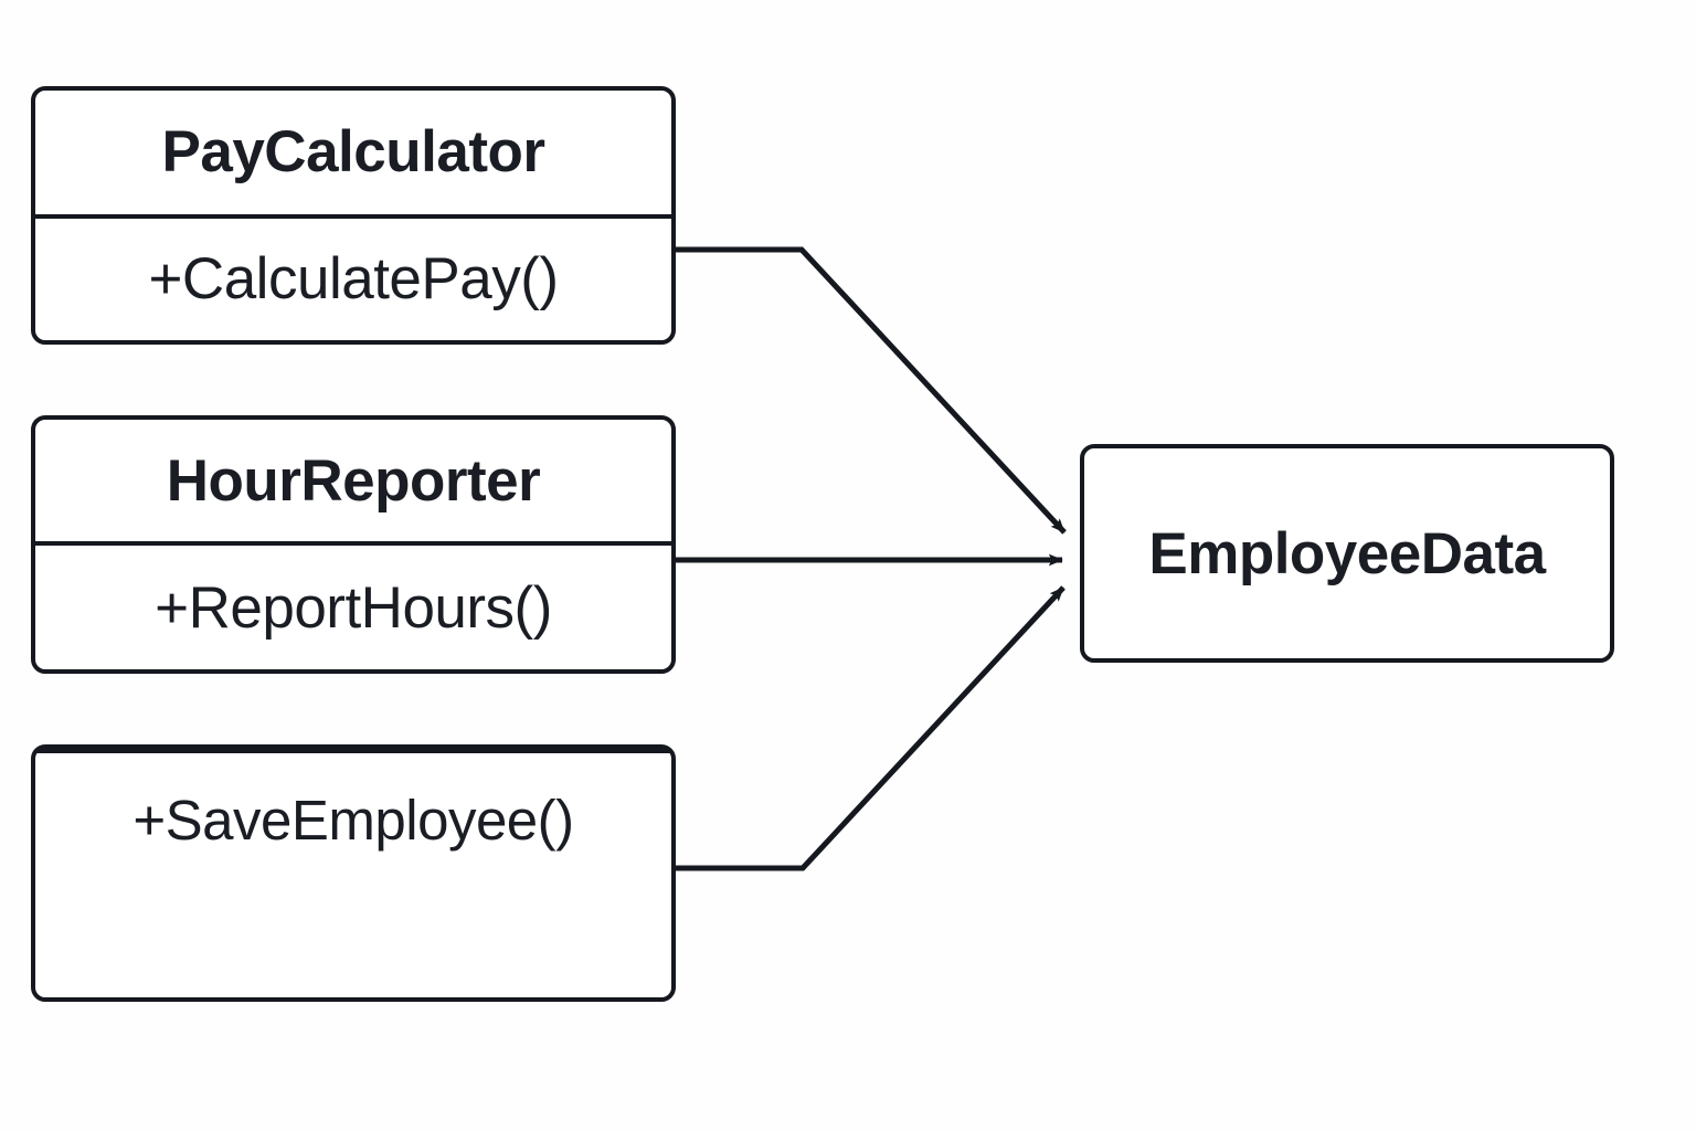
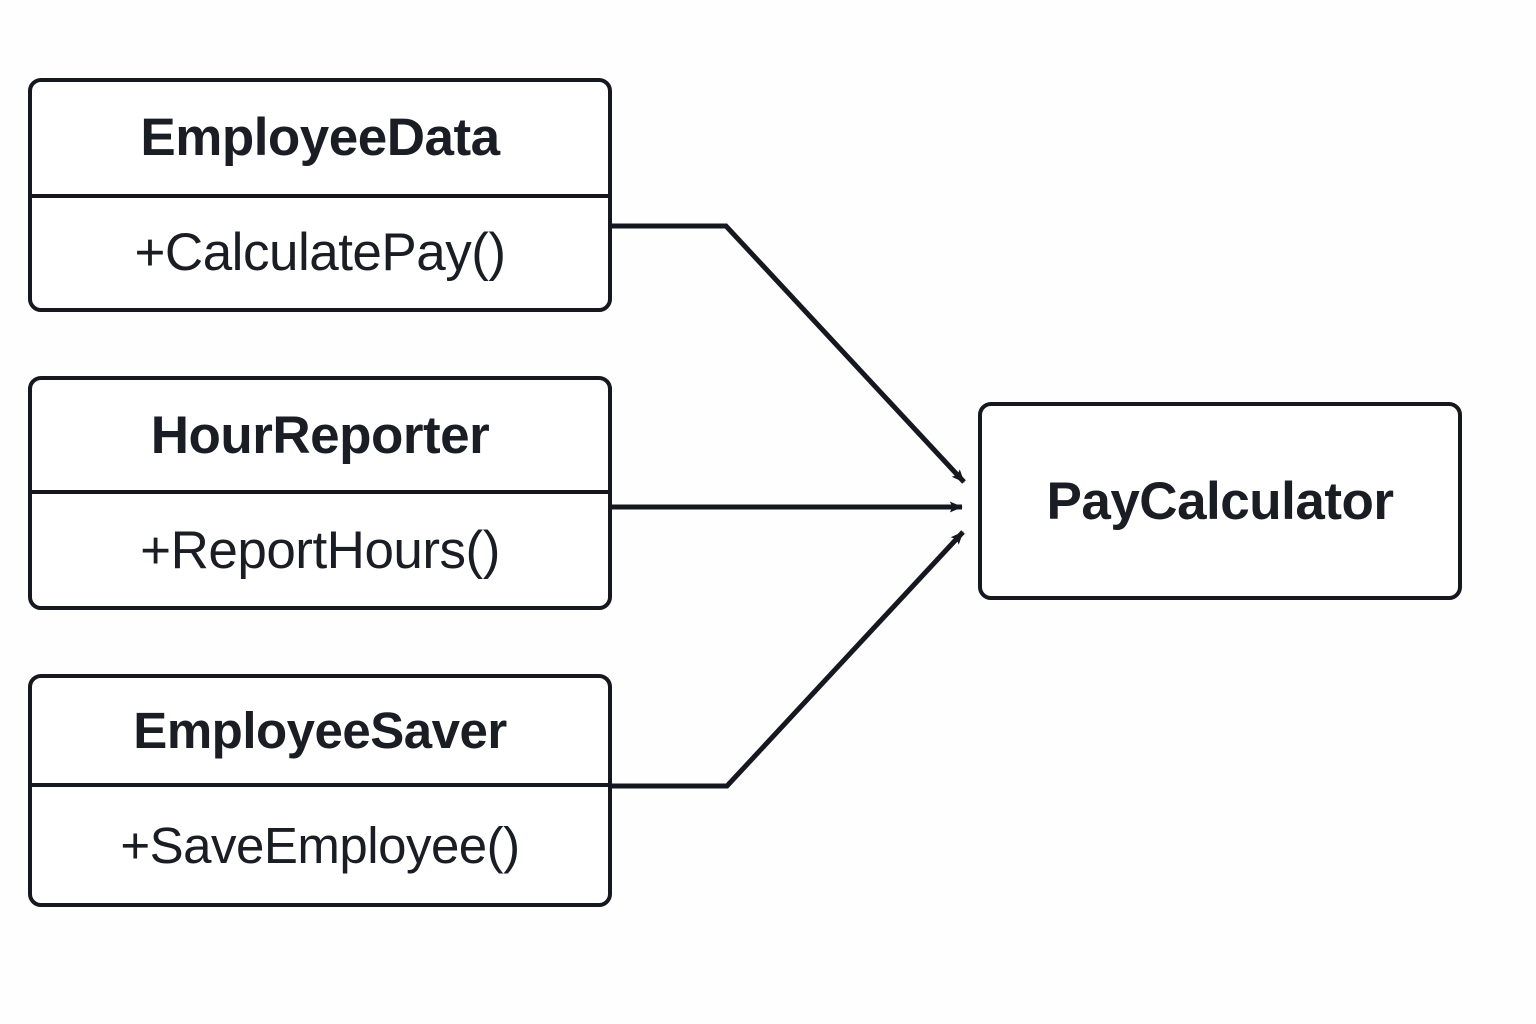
- PayCalculator
+ EmployeeData
  +CalculatePay()
  HourReporter
  +ReportHours()
+ EmployeeSaver
  +SaveEmployee()
- EmployeeData
+ PayCalculator
